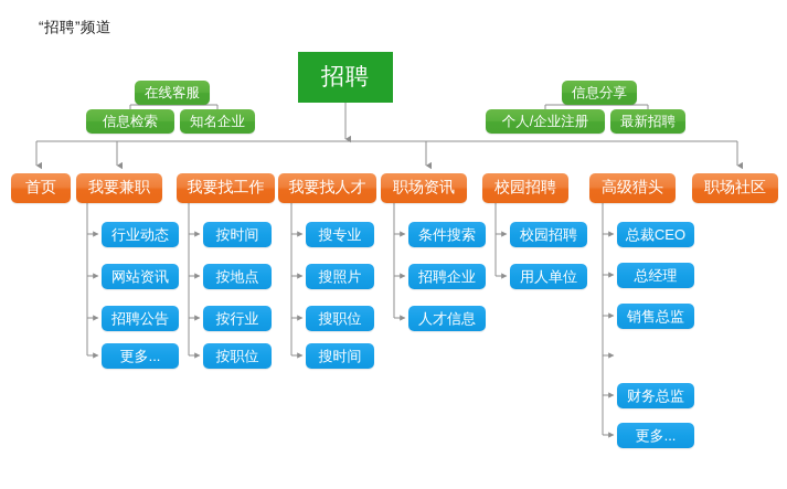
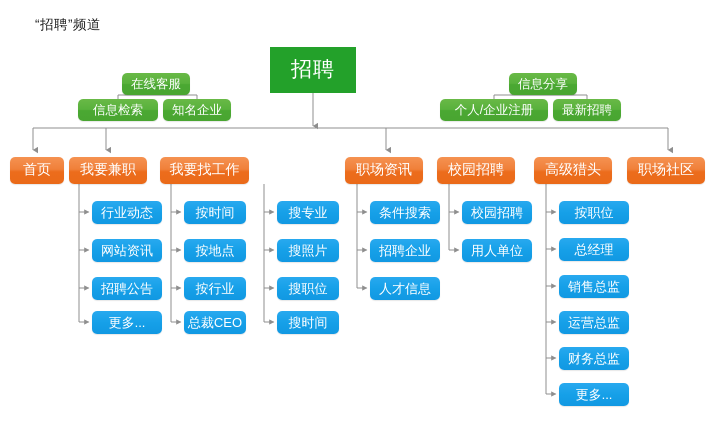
  “招聘”频道
  招聘
  在线客服
  信息检索
  知名企业
  信息分享
  个人/企业注册
  最新招聘
  首页
  我要兼职
  我要找工作
- 我要找人才
  职场资讯
  校园招聘
  高级猎头
  职场社区
  行业动态
  网站资讯
  招聘公告
  更多...
  按时间
  按地点
  按行业
- 按职位
+ 总裁CEO
  搜专业
  搜照片
  搜职位
  搜时间
  条件搜索
  招聘企业
  人才信息
  校园招聘
  用人单位
- 总裁CEO
+ 按职位
  总经理
  销售总监
+ 运营总监
  财务总监
  更多...
